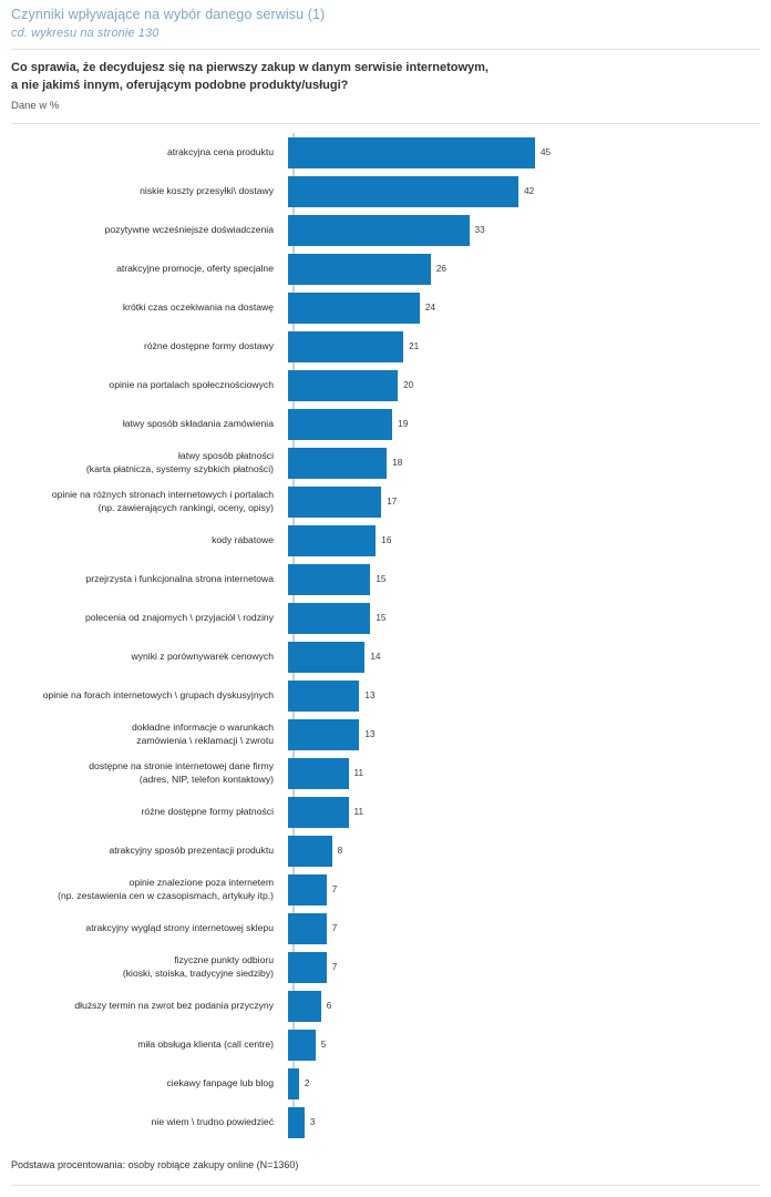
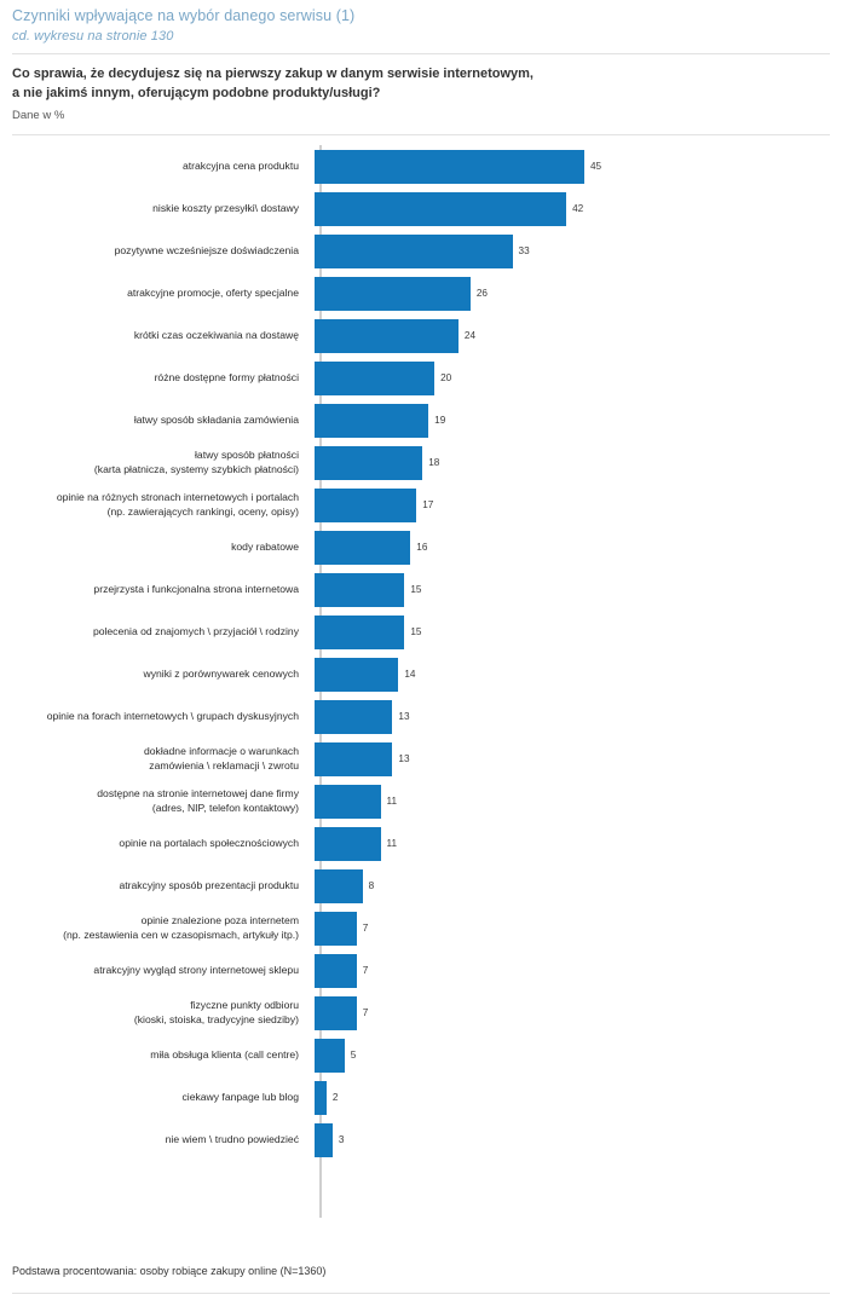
  Czynniki wpływające na wybór danego serwisu (1)
  cd. wykresu na stronie 130
  Co sprawia, że decydujesz się na pierwszy zakup w danym serwisie internetowym,
  a nie jakimś innym, oferującym podobne produkty/usługi?
  Dane w %
  atrakcyjna cena produktu
  45
  niskie koszty przesyłki\ dostawy
  42
  pozytywne wcześniejsze doświadczenia
  33
  atrakcyjne promocje, oferty specjalne
  26
  krótki czas oczekiwania na dostawę
  24
- różne dostępne formy dostawy
- 21
- opinie na portalach społecznościowych
+ różne dostępne formy płatności
  20
  łatwy sposób składania zamówienia
  19
  łatwy sposób płatności
  (karta płatnicza, systemy szybkich płatności)
  18
  opinie na różnych stronach internetowych i portalach
  (np. zawierających rankingi, oceny, opisy)
  17
  kody rabatowe
  16
  przejrzysta i funkcjonalna strona internetowa
  15
  polecenia od znajomych \ przyjaciół \ rodziny
  15
  wyniki z porównywarek cenowych
  14
  opinie na forach internetowych \ grupach dyskusyjnych
  13
  dokładne informacje o warunkach
  zamówienia \ reklamacji \ zwrotu
  13
  dostępne na stronie internetowej dane firmy
  (adres, NIP, telefon kontaktowy)
  11
- różne dostępne formy płatności
+ opinie na portalach społecznościowych
  11
  atrakcyjny sposób prezentacji produktu
  8
  opinie znalezione poza internetem
  (np. zestawienia cen w czasopismach, artykuły itp.)
  7
  atrakcyjny wygląd strony internetowej sklepu
  7
  fizyczne punkty odbioru
  (kioski, stoiska, tradycyjne siedziby)
  7
- dłuższy termin na zwrot bez podania przyczyny
- 6
  miła obsługa klienta (call centre)
  5
  ciekawy fanpage lub blog
  2
  nie wiem \ trudno powiedzieć
  3
  Podstawa procentowania: osoby robiące zakupy online (N=1360)
